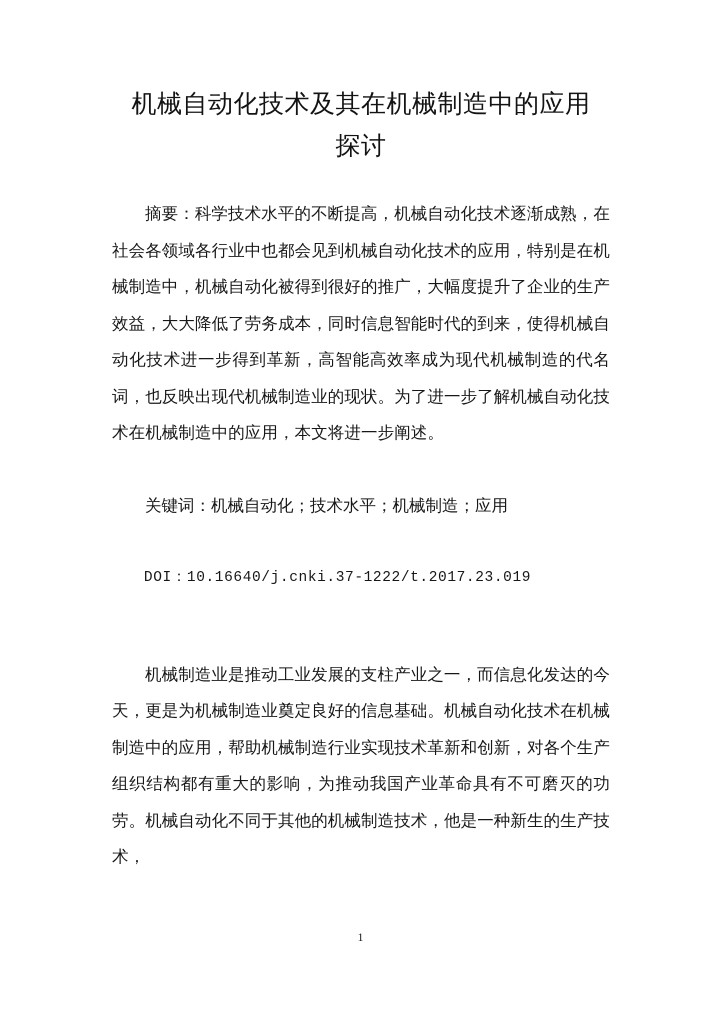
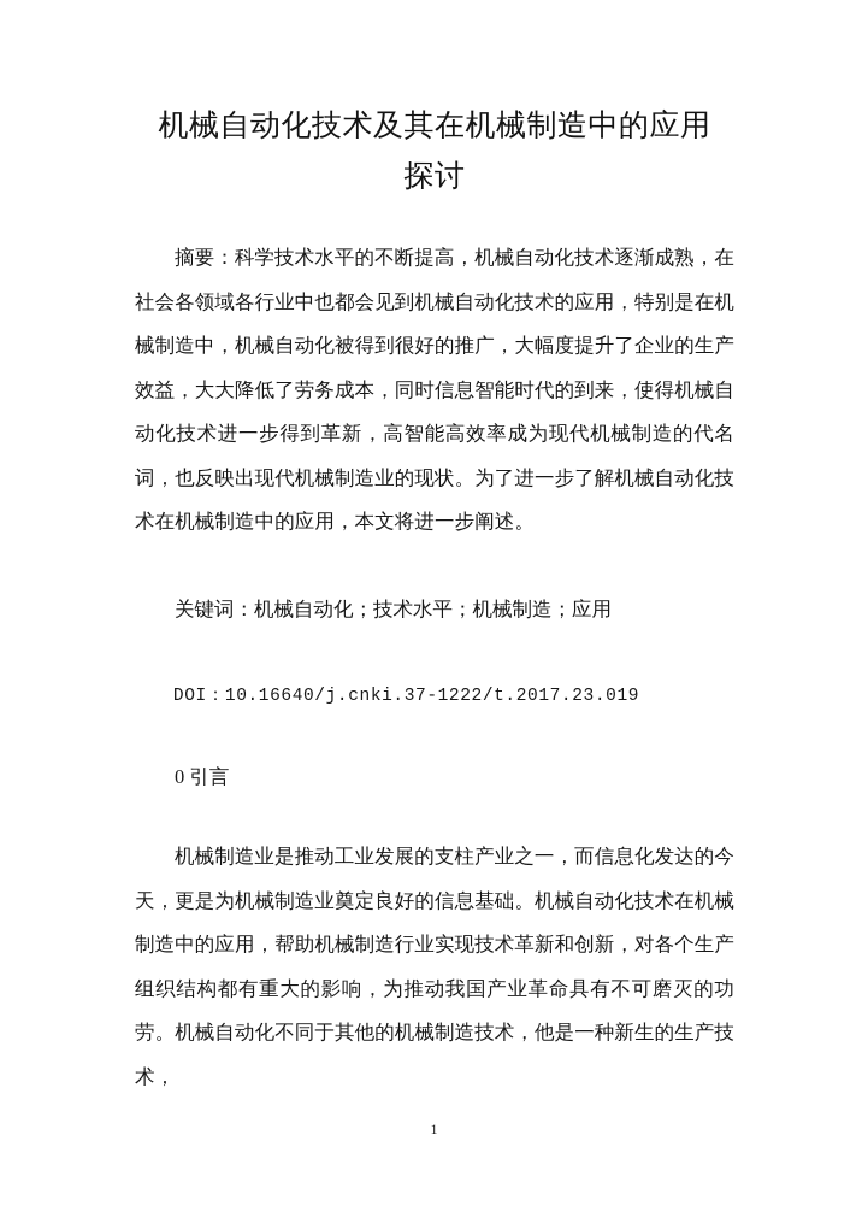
  机械自动化技术及其在机械制造中的应用
  探讨
  摘要：科学技术水平的不断提高，机械自动化技术逐渐成熟，在社会各领域各行业中也都会见到机械自动化技术的应用，特别是在机械制造中，机械自动化被得到很好的推广，大幅度提升了企业的生产效益，大大降低了劳务成本，同时信息智能时代的到来，使得机械自动化技术进一步得到革新，高智能高效率成为现代机械制造的代名词，也反映出现代机械制造业的现状。为了进一步了解机械自动化技术在机械制造中的应用，本文将进一步阐述。
  关键词：机械自动化；技术水平；机械制造；应用
  DOI：10.16640/j.cnki.37-1222/t.2017.23.019
+ 0 引言
  机械制造业是推动工业发展的支柱产业之一，而信息化发达的今天，更是为机械制造业奠定良好的信息基础。机械自动化技术在机械制造中的应用，帮助机械制造行业实现技术革新和创新，对各个生产组织结构都有重大的影响，为推动我国产业革命具有不可磨灭的功劳。机械自动化不同于其他的机械制造技术，他是一种新生的生产技术，
  1
